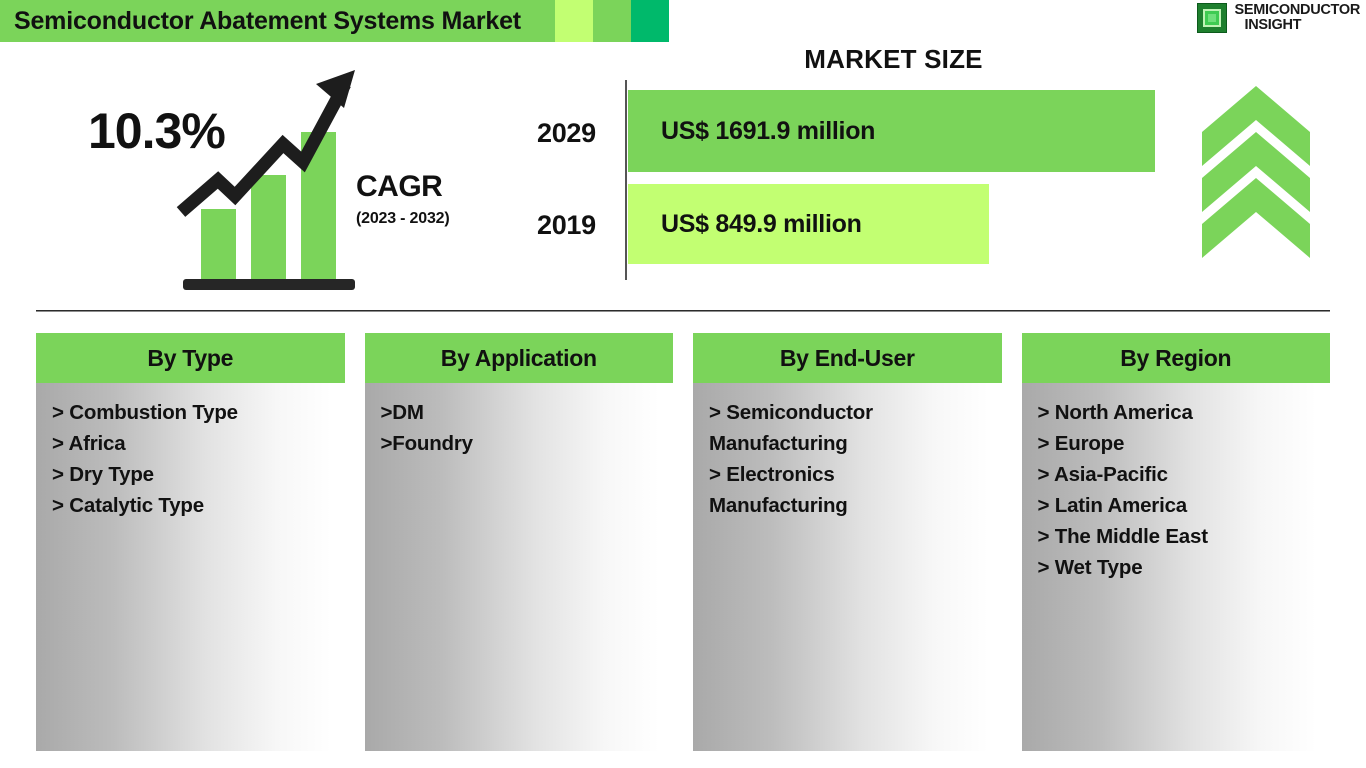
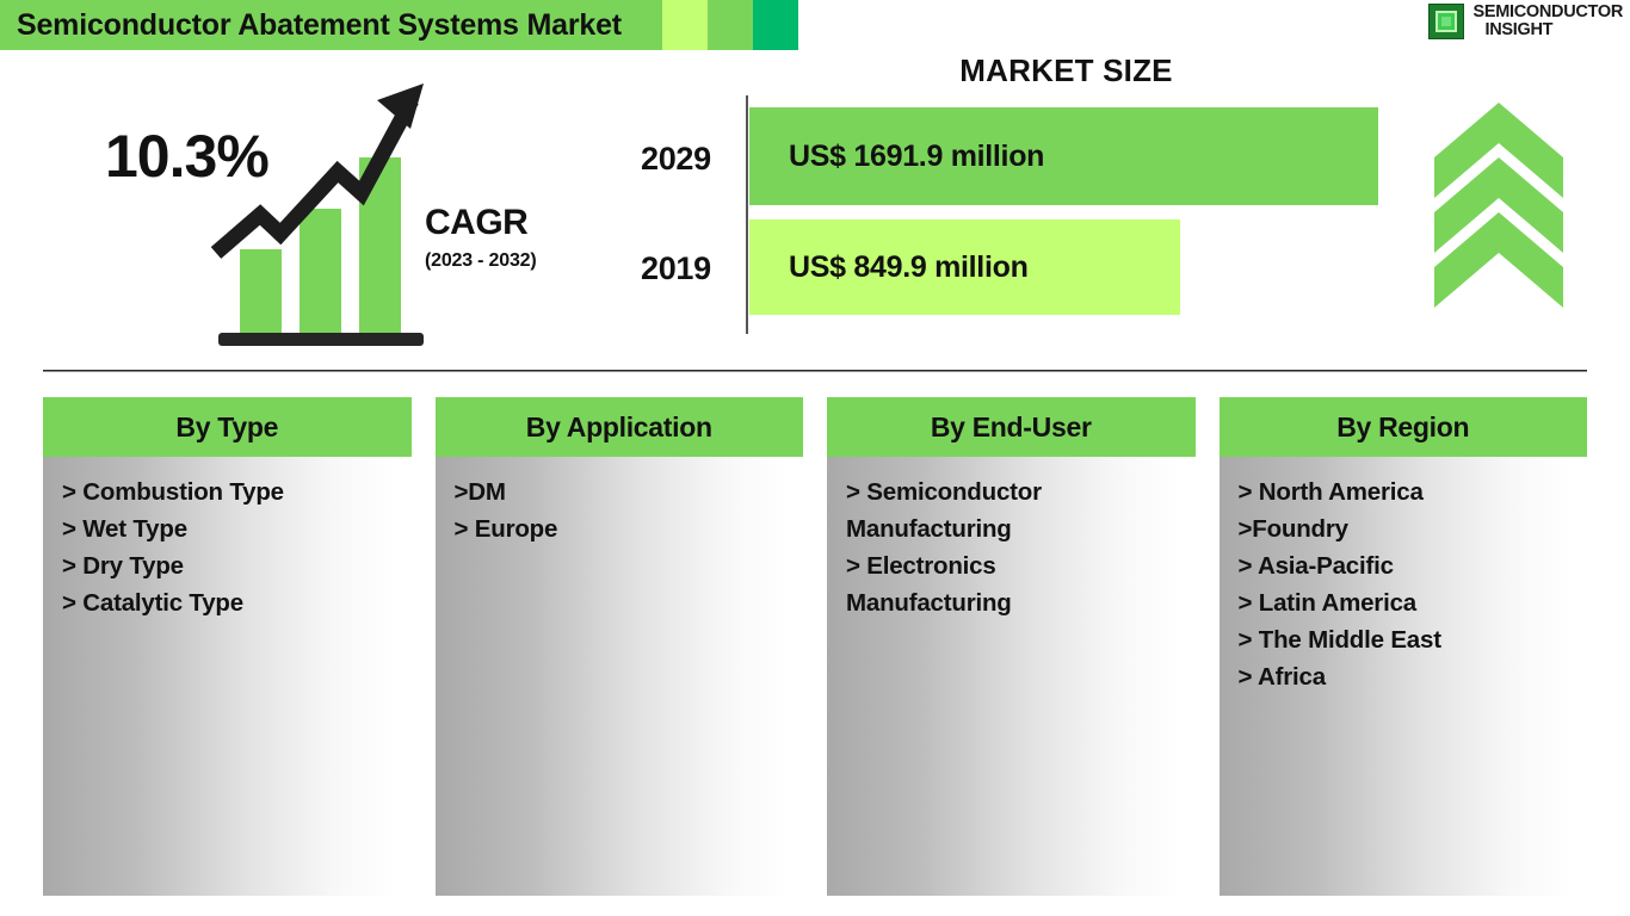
  Semiconductor Abatement Systems Market
  SEMICONDUCTOR
  INSIGHT
  10.3%
  CAGR
  (2023 - 2032)
  MARKET SIZE
  2029
  US$ 1691.9 million
  2019
  US$ 849.9 million
  By Type
  > Combustion Type
- > Africa
+ > Wet Type
  > Dry Type
  > Catalytic Type
  By Application
  >DM
- >Foundry
+ > Europe
  By End-User
  > Semiconductor
  Manufacturing
  > Electronics
  Manufacturing
  By Region
  > North America
- > Europe
+ >Foundry
  > Asia-Pacific
  > Latin America
  > The Middle East
- > Wet Type
+ > Africa
